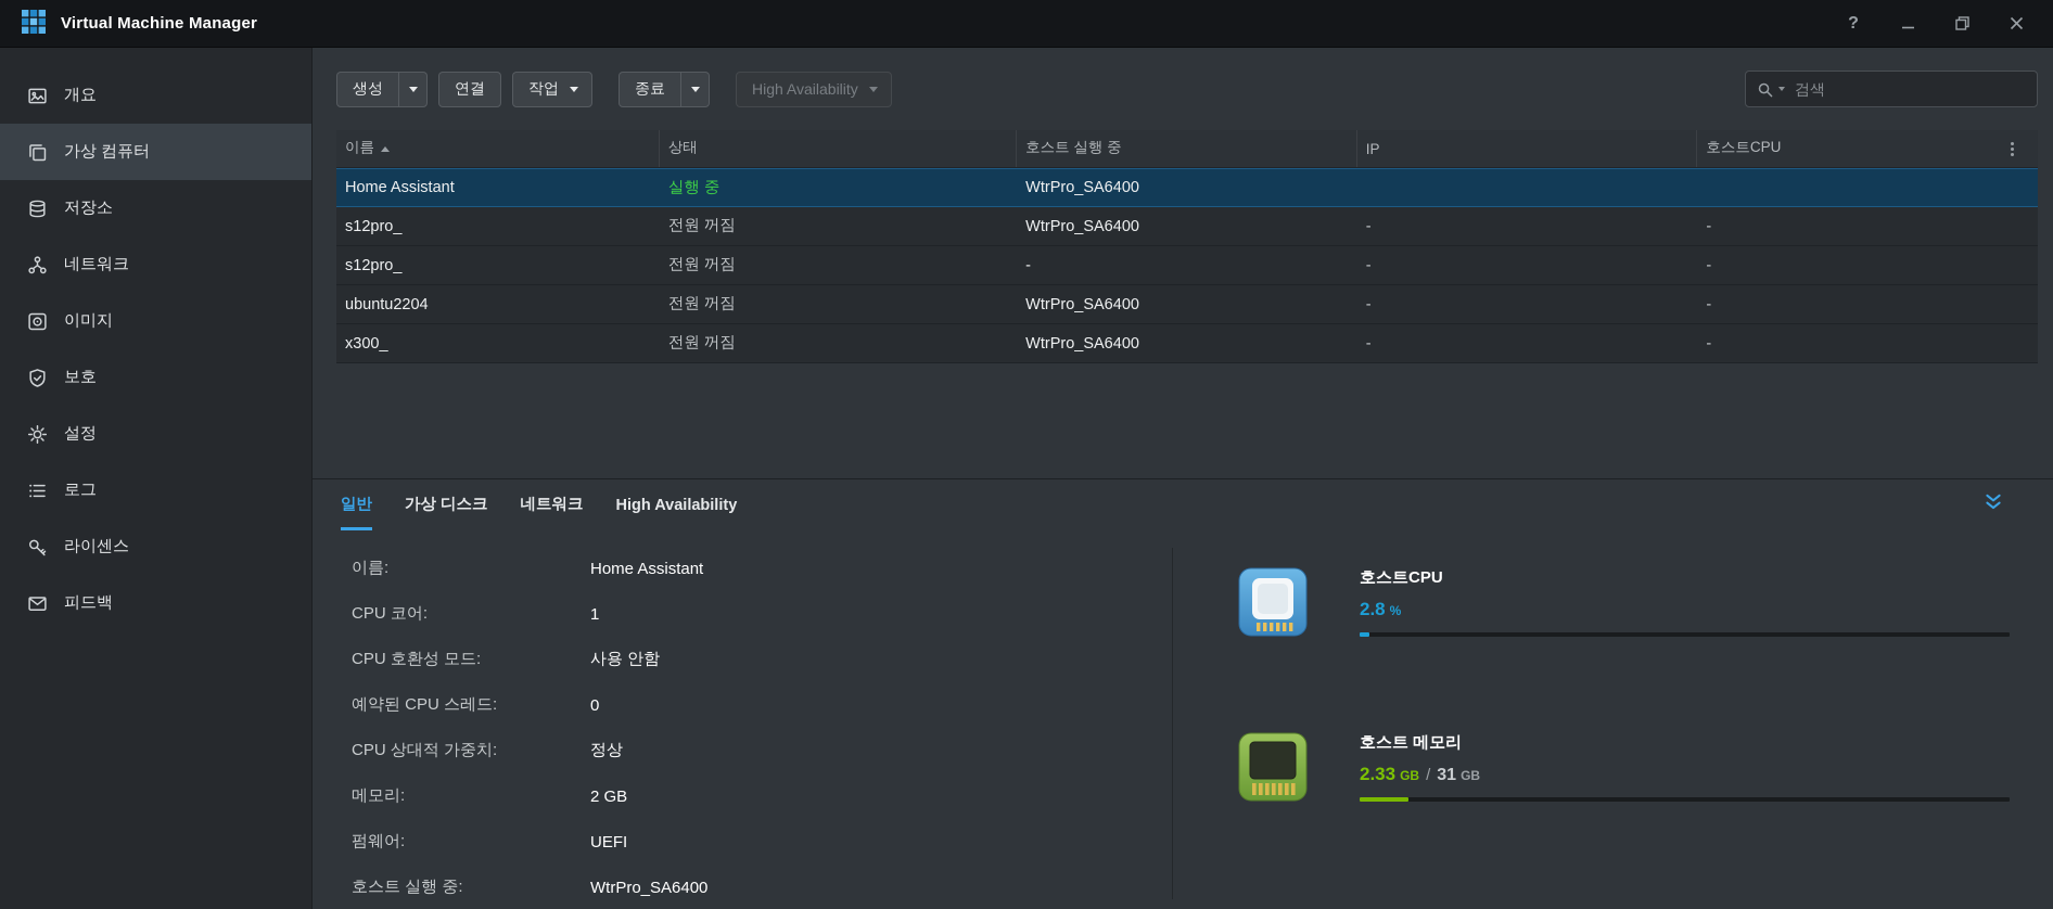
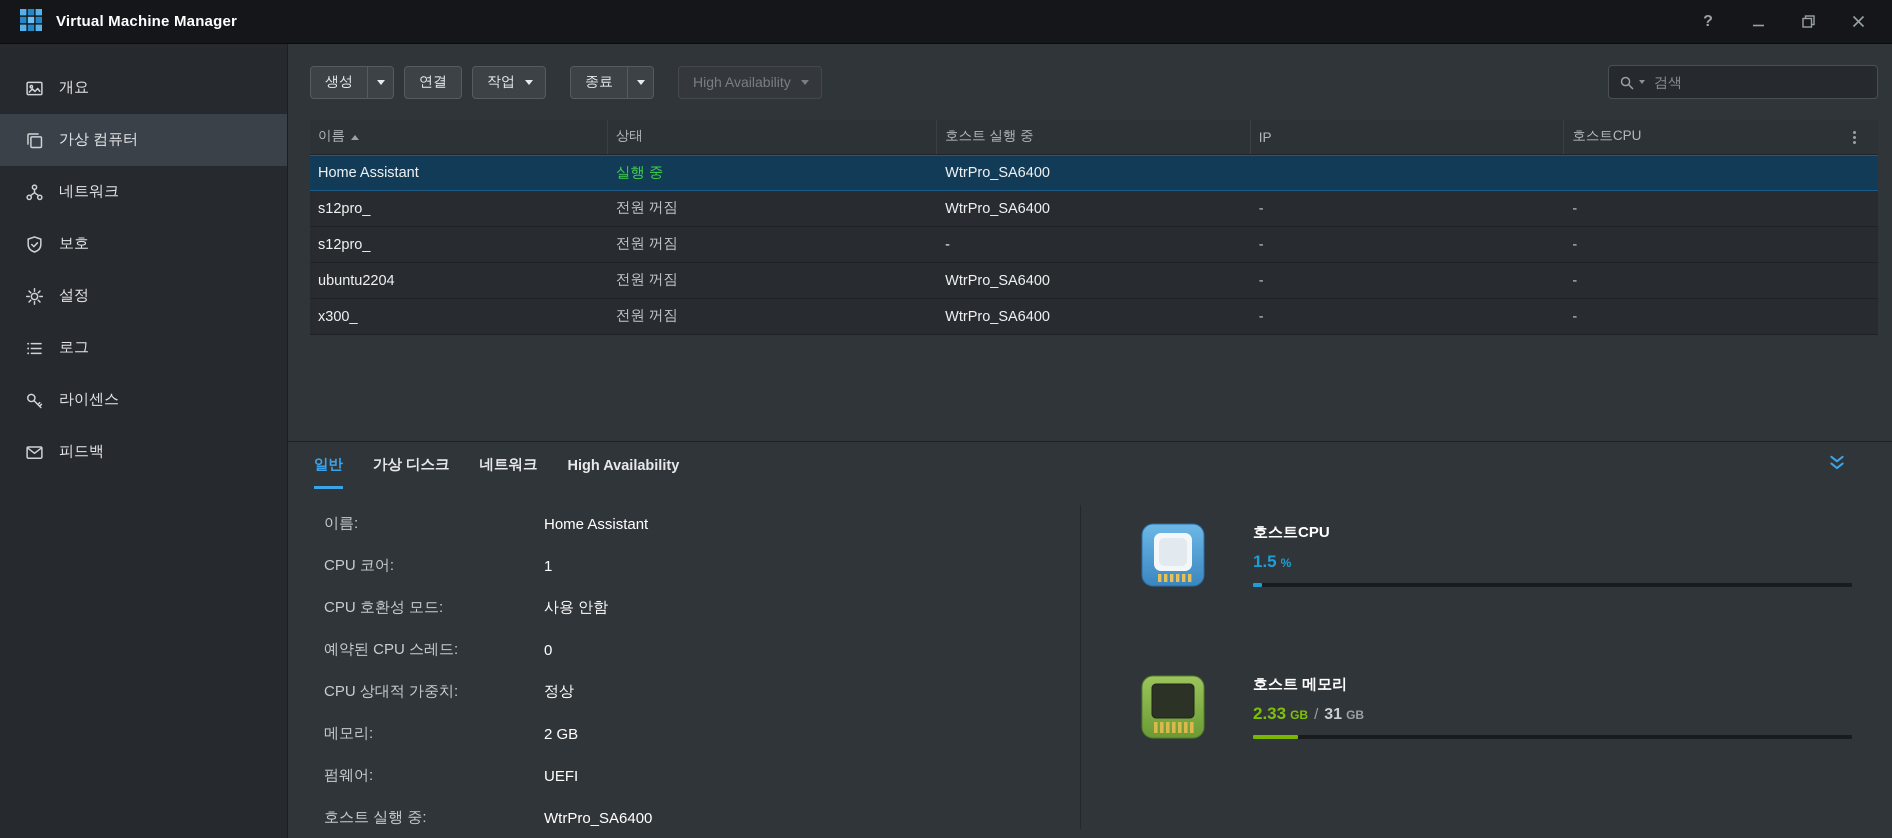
  Virtual Machine Manager
  ?
  개요
  가상 컴퓨터
- 저장소
  네트워크
- 이미지
  보호
  설정
  로그
  라이센스
  피드백
  생성
  연결
  작업
  종료
  High Availability
  검색
  이름
  상태
  호스트 실행 중
  IP
  호스트CPU
  Home Assistant
  실행 중
  WtrPro_SA6400
  s12pro_
  전원 꺼짐
  WtrPro_SA6400
  -
  -
  s12pro_
  전원 꺼짐
  -
  -
  -
  ubuntu2204
  전원 꺼짐
  WtrPro_SA6400
  -
  -
  x300_
  전원 꺼짐
  WtrPro_SA6400
  -
  -
  일반
  가상 디스크
  네트워크
  High Availability
  이름:
  Home Assistant
  CPU 코어:
  1
  CPU 호환성 모드:
  사용 안함
  예약된 CPU 스레드:
  0
  CPU 상대적 가중치:
  정상
  메모리:
  2 GB
  펌웨어:
  UEFI
  호스트 실행 중:
  WtrPro_SA6400
  호스트CPU
- 2.8
+ 1.5
  %
  호스트 메모리
  2.33
  GB
  /
  31
  GB
